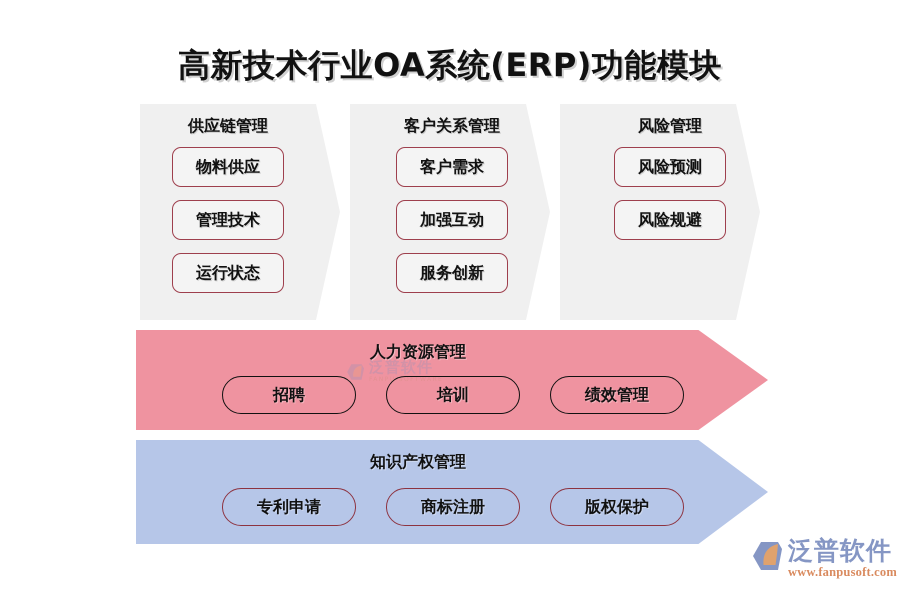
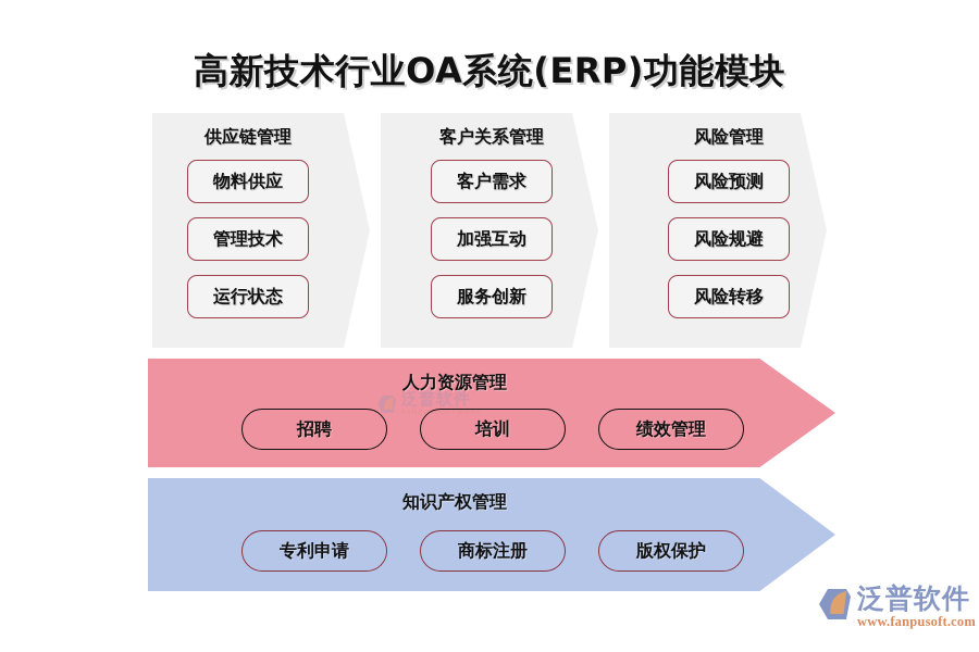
  高新技术行业OA系统(ERP)功能模块
  供应链管理
  物料供应
  管理技术
  运行状态
  客户关系管理
  客户需求
  加强互动
  服务创新
  风险管理
  风险预测
  风险规避
+ 风险转移
  泛普软件
  人力资源管理
  招聘
  培训
  绩效管理
  知识产权管理
  专利申请
  商标注册
  版权保护
  泛普软件
  www.fanpusoft.com
